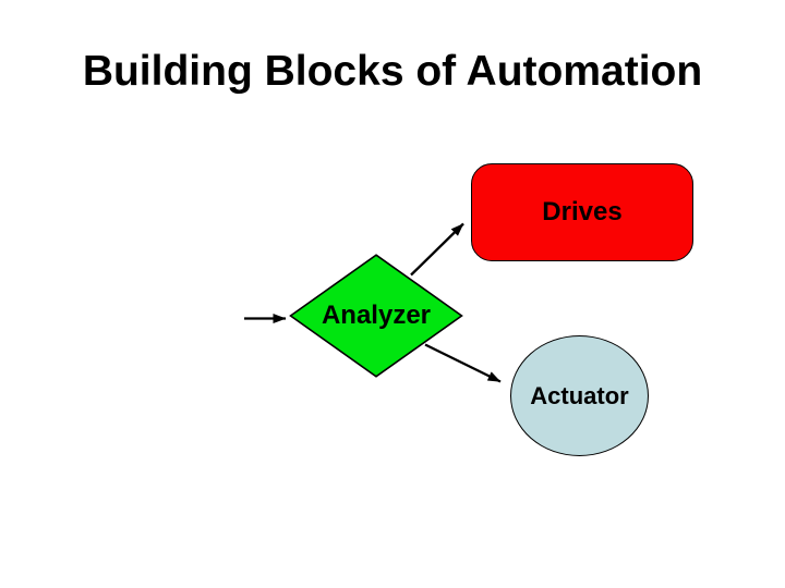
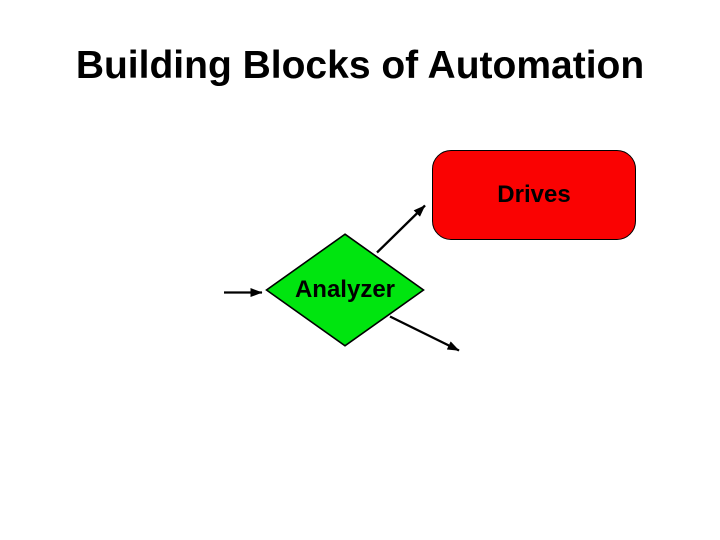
  Building Blocks of Automation
  Drives
  Analyzer
- Actuator
